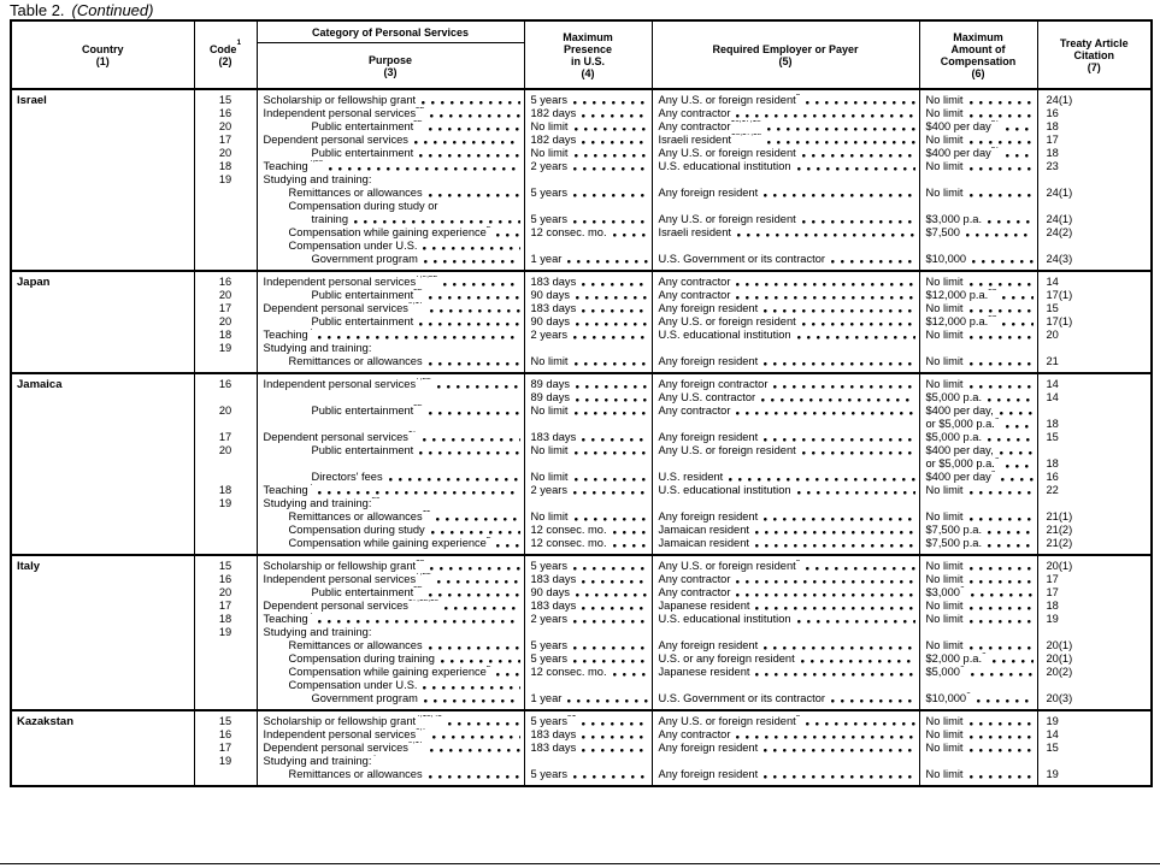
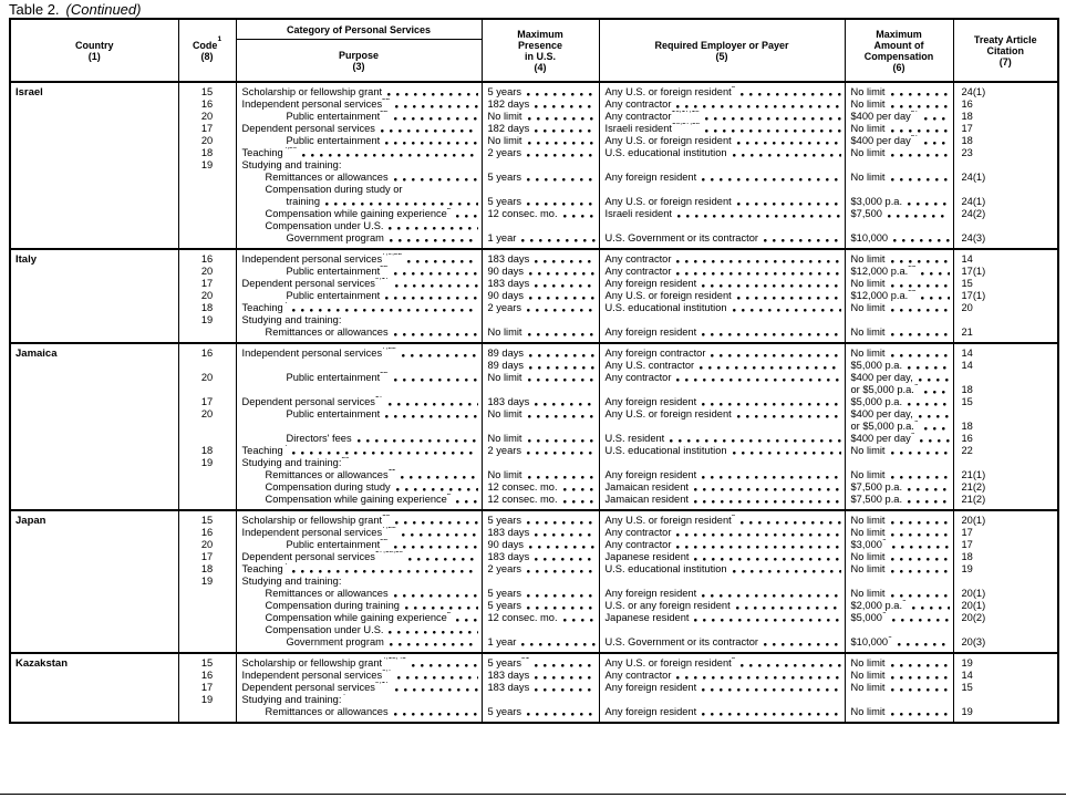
  Table 2. (Continued)
- Country (1)	Code(2)	Category of Personal Services	Maximum Presence in U.S. (4)	Required Employer or Payer (5)	Maximum Amount of Compensation (6)	Treaty Article Citation (7)
+ Country (1)	Code(8)	Category of Personal Services	Maximum Presence in U.S. (4)	Required Employer or Payer (5)	Maximum Amount of Compensation (6)	Treaty Article Citation (7)
  Purpose (3)
  Israel	15162017201819	Scholarship or fellowship grantIndependent personal servicesPublic entertainmentDependent personal servicesPublic entertainmentTeachingStudying and training:Remittances or allowancesCompensation during study ortrainingCompensation while gaining experienceCompensation under U.S.Government program	5 years182 daysNo limit182 daysNo limit2 years5 years5 years12 consec. mo.1 year	Any U.S. or foreign residentAny contractorAny contractorIsraeli residentAny U.S. or foreign residentU.S. educational institutionAny foreign residentAny U.S. or foreign residentIsraeli residentU.S. Government or its contractor	No limitNo limit$400 per dayNo limit$400 per dayNo limitNo limit$3,000 p.a.$7,500$10,000	24(1)161817182324(1)24(1)24(2)24(3)
- Japan	162017201819	Independent personal servicesPublic entertainmentDependent personal servicesPublic entertainmentTeachingStudying and training:Remittances or allowances	183 days90 days183 days90 days2 yearsNo limit	Any contractorAny contractorAny foreign residentAny U.S. or foreign residentU.S. educational institutionAny foreign resident	No limit$12,000 p.a.No limit$12,000 p.a.No limitNo limit	1417(1)1517(1)2021
+ Italy	162017201819	Independent personal servicesPublic entertainmentDependent personal servicesPublic entertainmentTeachingStudying and training:Remittances or allowances	183 days90 days183 days90 days2 yearsNo limit	Any contractorAny contractorAny foreign residentAny U.S. or foreign residentU.S. educational institutionAny foreign resident	No limit$12,000 p.a.No limit$12,000 p.a.No limitNo limit	1417(1)1517(1)2021
  Jamaica	162017201819	Independent personal servicesPublic entertainmentDependent personal servicesPublic entertainmentDirectors' feesTeachingStudying and training:Remittances or allowancesCompensation during studyCompensation while gaining experience	89 days89 daysNo limit183 daysNo limitNo limit2 yearsNo limit12 consec. mo.12 consec. mo.	Any foreign contractorAny U.S. contractorAny contractorAny foreign residentAny U.S. or foreign residentU.S. residentU.S. educational institutionAny foreign residentJamaican residentJamaican resident	No limit$5,000 p.a.$400 per day,or $5,000 p.a.$5,000 p.a.$400 per day,or $5,000 p.a.$400 per dayNo limitNo limit$7,500 p.a.$7,500 p.a.	1414181518162221(1)21(2)21(2)
- Italy	151620171819	Scholarship or fellowship grantIndependent personal servicesPublic entertainmentDependent personal servicesTeachingStudying and training:Remittances or allowancesCompensation during trainingCompensation while gaining experienceCompensation under U.S.Government program	5 years183 days90 days183 days2 years5 years5 years12 consec. mo.1 year	Any U.S. or foreign residentAny contractorAny contractorJapanese residentU.S. educational institutionAny foreign residentU.S. or any foreign residentJapanese residentU.S. Government or its contractor	No limitNo limit$3,000No limitNo limitNo limit$2,000 p.a.$5,000$10,000	20(1)1717181920(1)20(1)20(2)20(3)
+ Japan	151620171819	Scholarship or fellowship grantIndependent personal servicesPublic entertainmentDependent personal servicesTeachingStudying and training:Remittances or allowancesCompensation during trainingCompensation while gaining experienceCompensation under U.S.Government program	5 years183 days90 days183 days2 years5 years5 years12 consec. mo.1 year	Any U.S. or foreign residentAny contractorAny contractorJapanese residentU.S. educational institutionAny foreign residentU.S. or any foreign residentJapanese residentU.S. Government or its contractor	No limitNo limit$3,000No limitNo limitNo limit$2,000 p.a.$5,000$10,000	20(1)1717181920(1)20(1)20(2)20(3)
  Kazakstan	15161719	Scholarship or fellowship grantIndependent personal servicesDependent personal servicesStudying and training:Remittances or allowances	5 years183 days183 days5 years	Any U.S. or foreign residentAny contractorAny foreign residentAny foreign resident	No limitNo limitNo limitNo limit	19141519
